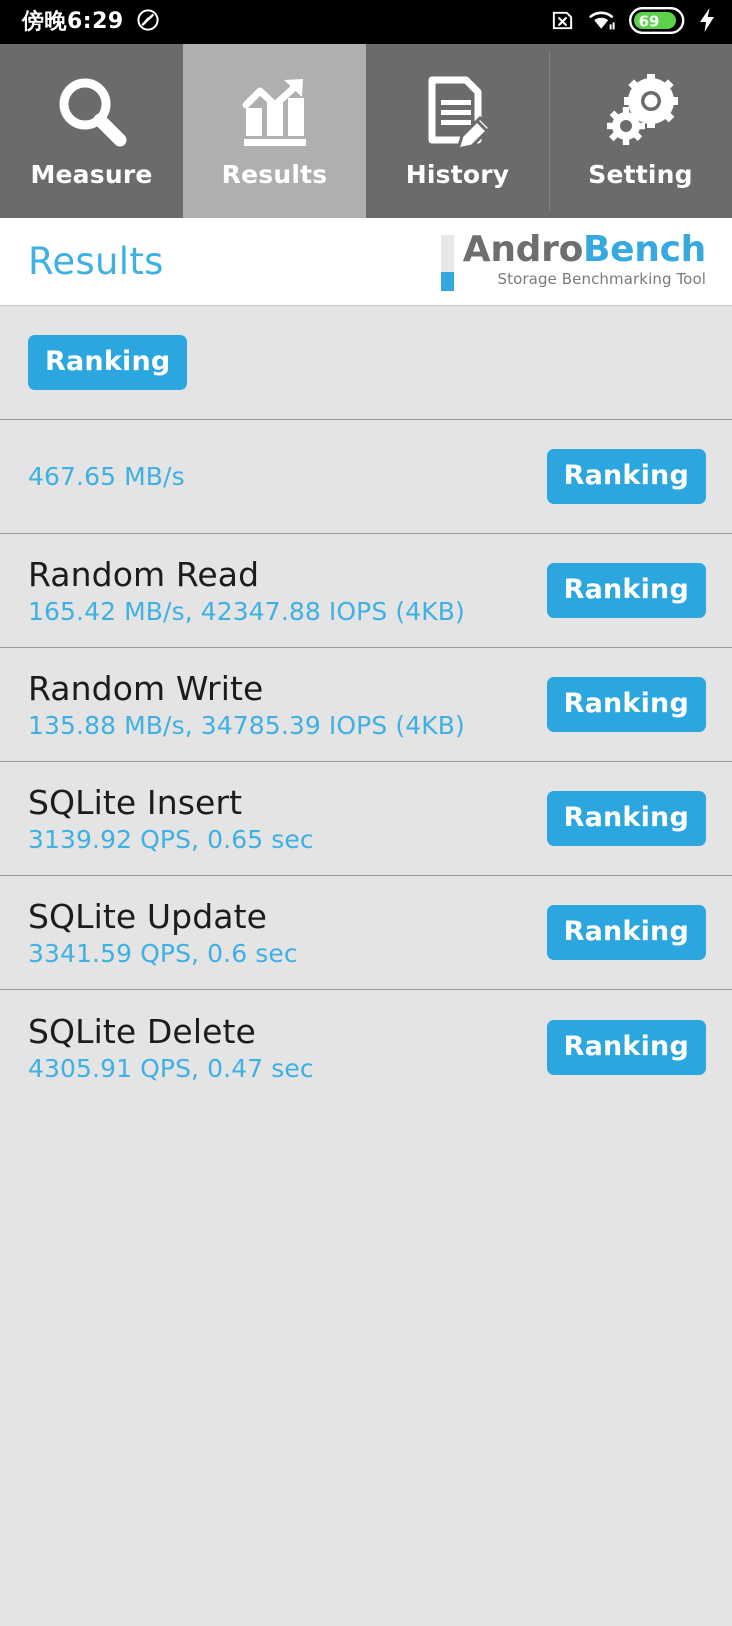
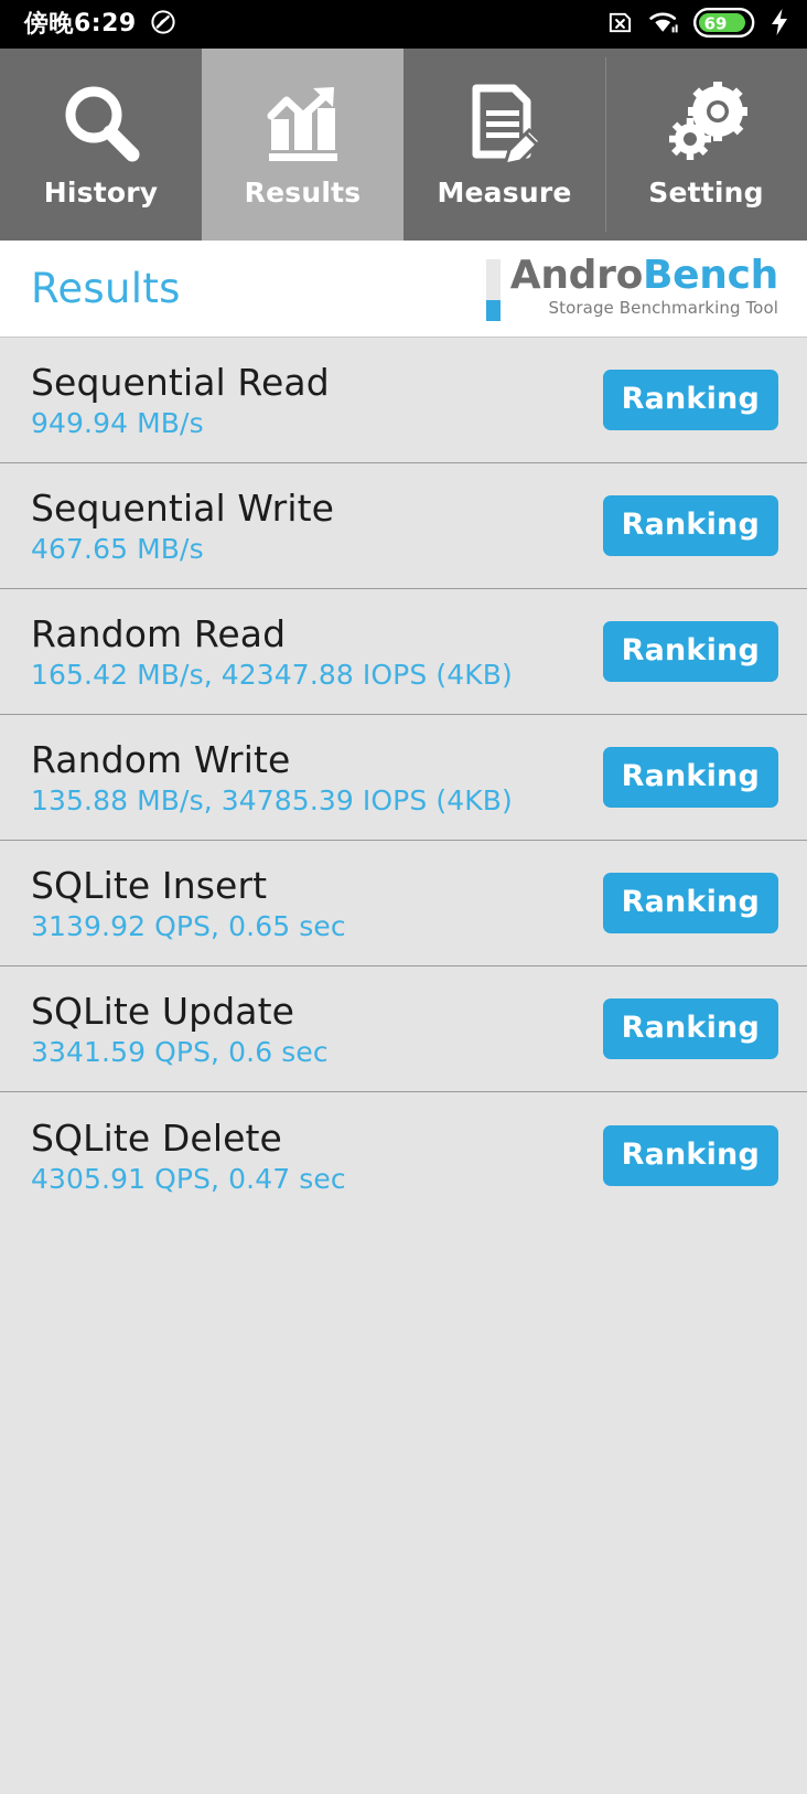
  傍晚6:29
  69
- Measure
+ History
  Results
- History
+ Measure
  Setting
  Results
  AndroBench
  Storage Benchmarking Tool
+ Sequential Read
+ 949.94 MB/s
  Ranking
+ Sequential Write
  467.65 MB/s
  Ranking
  Random Read
  165.42 MB/s, 42347.88 IOPS (4KB)
  Ranking
  Random Write
  135.88 MB/s, 34785.39 IOPS (4KB)
  Ranking
  SQLite Insert
  3139.92 QPS, 0.65 sec
  Ranking
  SQLite Update
  3341.59 QPS, 0.6 sec
  Ranking
  SQLite Delete
  4305.91 QPS, 0.47 sec
  Ranking
